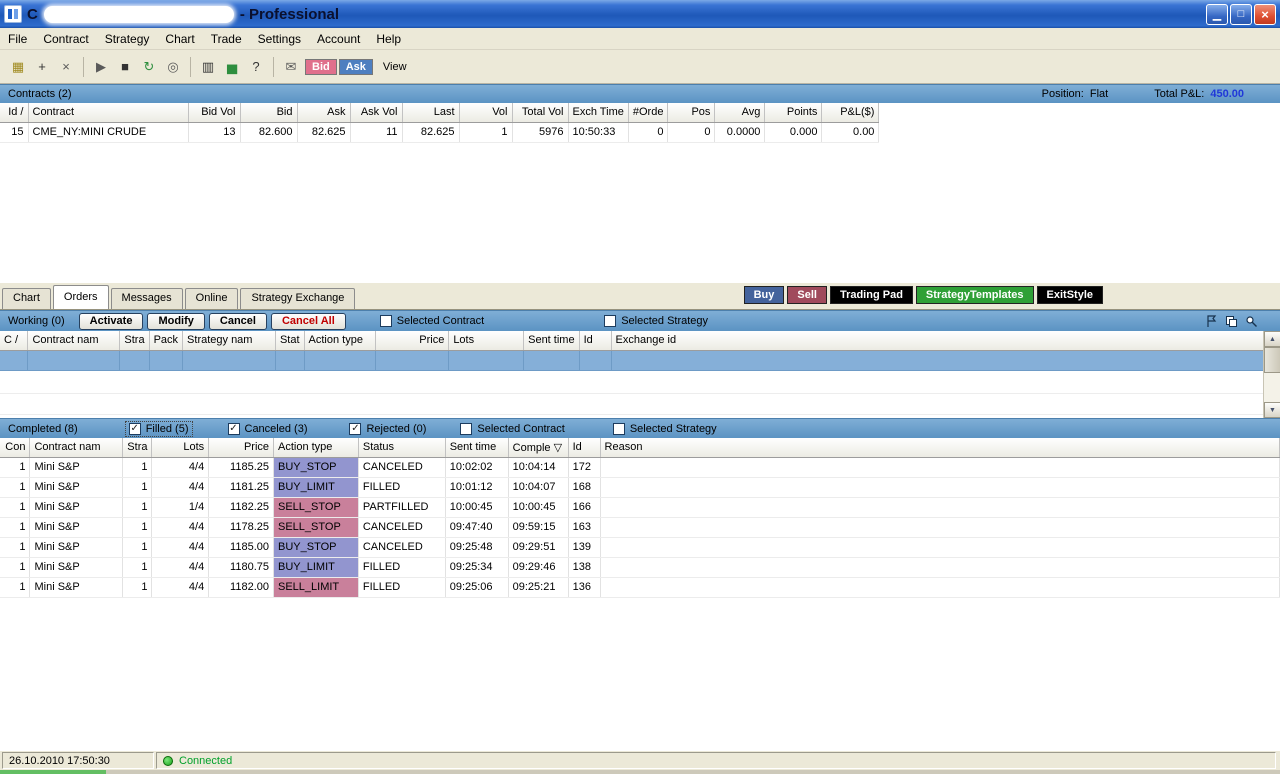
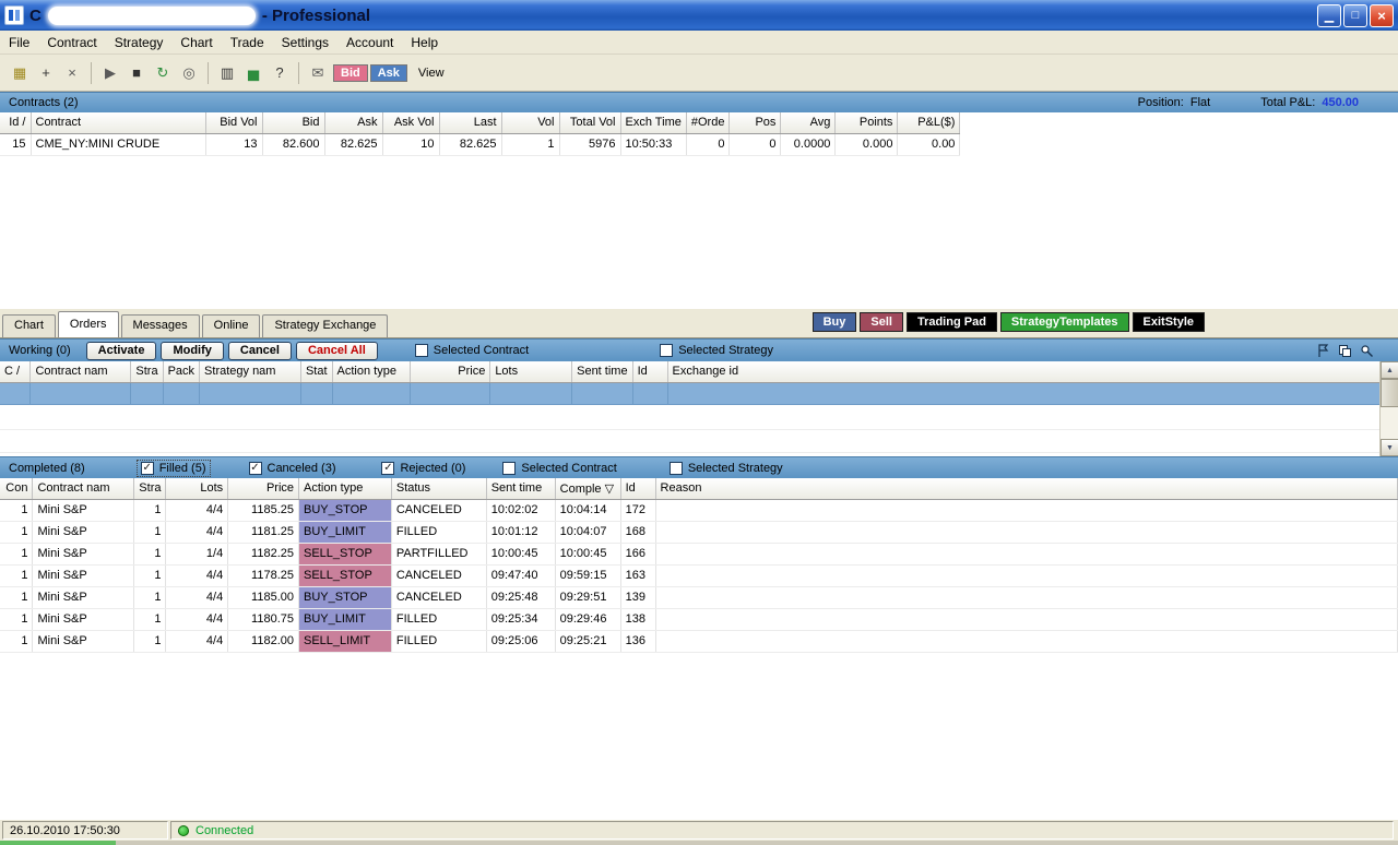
  C
  - Professional
  ▁
  □
  ×
  File
  Contract
  Strategy
  Chart
  Trade
  Settings
  Account
  Help
  ▦
  +
  ×
  ▶
  ■
  ↻
  ◎
  ▥
  ▅
  ?
  ✉
  Bid
  Ask
  View
  Contracts (2)
  Position:
  Flat
  Total P&L:
  450.00
  Id /	Contract	Bid Vol	Bid	Ask	Ask Vol	Last	Vol	Total Vol	Exch Time	#Orde	Pos	Avg	Points	P&L($)
- 15	CME_NY:MINI CRUDE	13	82.600	82.625	11	82.625	1	5976	10:50:33	0	0	0.0000	0.000	0.00
+ 15	CME_NY:MINI CRUDE	13	82.600	82.625	10	82.625	1	5976	10:50:33	0	0	0.0000	0.000	0.00
  Chart
  Orders
  Messages
  Online
  Strategy Exchange
  Buy
  Sell
  Trading Pad
  StrategyTemplates
  ExitStyle
  Working (0)
  Activate
  Modify
  Cancel
  Cancel All
  Selected Contract
  Selected Strategy
  C /	Contract nam	Stra	Pack	Strategy nam	Stat	Action type	Price	Lots	Sent time	Id	Exchange id
  Completed (8)
  ✓
  Filled (5)
  ✓
  Canceled (3)
  ✓
  Rejected (0)
  Selected Contract
  Selected Strategy
  Con	Contract nam	Stra	Lots	Price	Action type	Status	Sent time	Comple ▽	Id	Reason
  1	Mini S&P	1	4/4	1185.25	BUY_STOP	CANCELED	10:02:02	10:04:14	172
  1	Mini S&P	1	4/4	1181.25	BUY_LIMIT	FILLED	10:01:12	10:04:07	168
  1	Mini S&P	1	1/4	1182.25	SELL_STOP	PARTFILLED	10:00:45	10:00:45	166
  1	Mini S&P	1	4/4	1178.25	SELL_STOP	CANCELED	09:47:40	09:59:15	163
  1	Mini S&P	1	4/4	1185.00	BUY_STOP	CANCELED	09:25:48	09:29:51	139
  1	Mini S&P	1	4/4	1180.75	BUY_LIMIT	FILLED	09:25:34	09:29:46	138
  1	Mini S&P	1	4/4	1182.00	SELL_LIMIT	FILLED	09:25:06	09:25:21	136
  26.10.2010 17:50:30
  Connected
